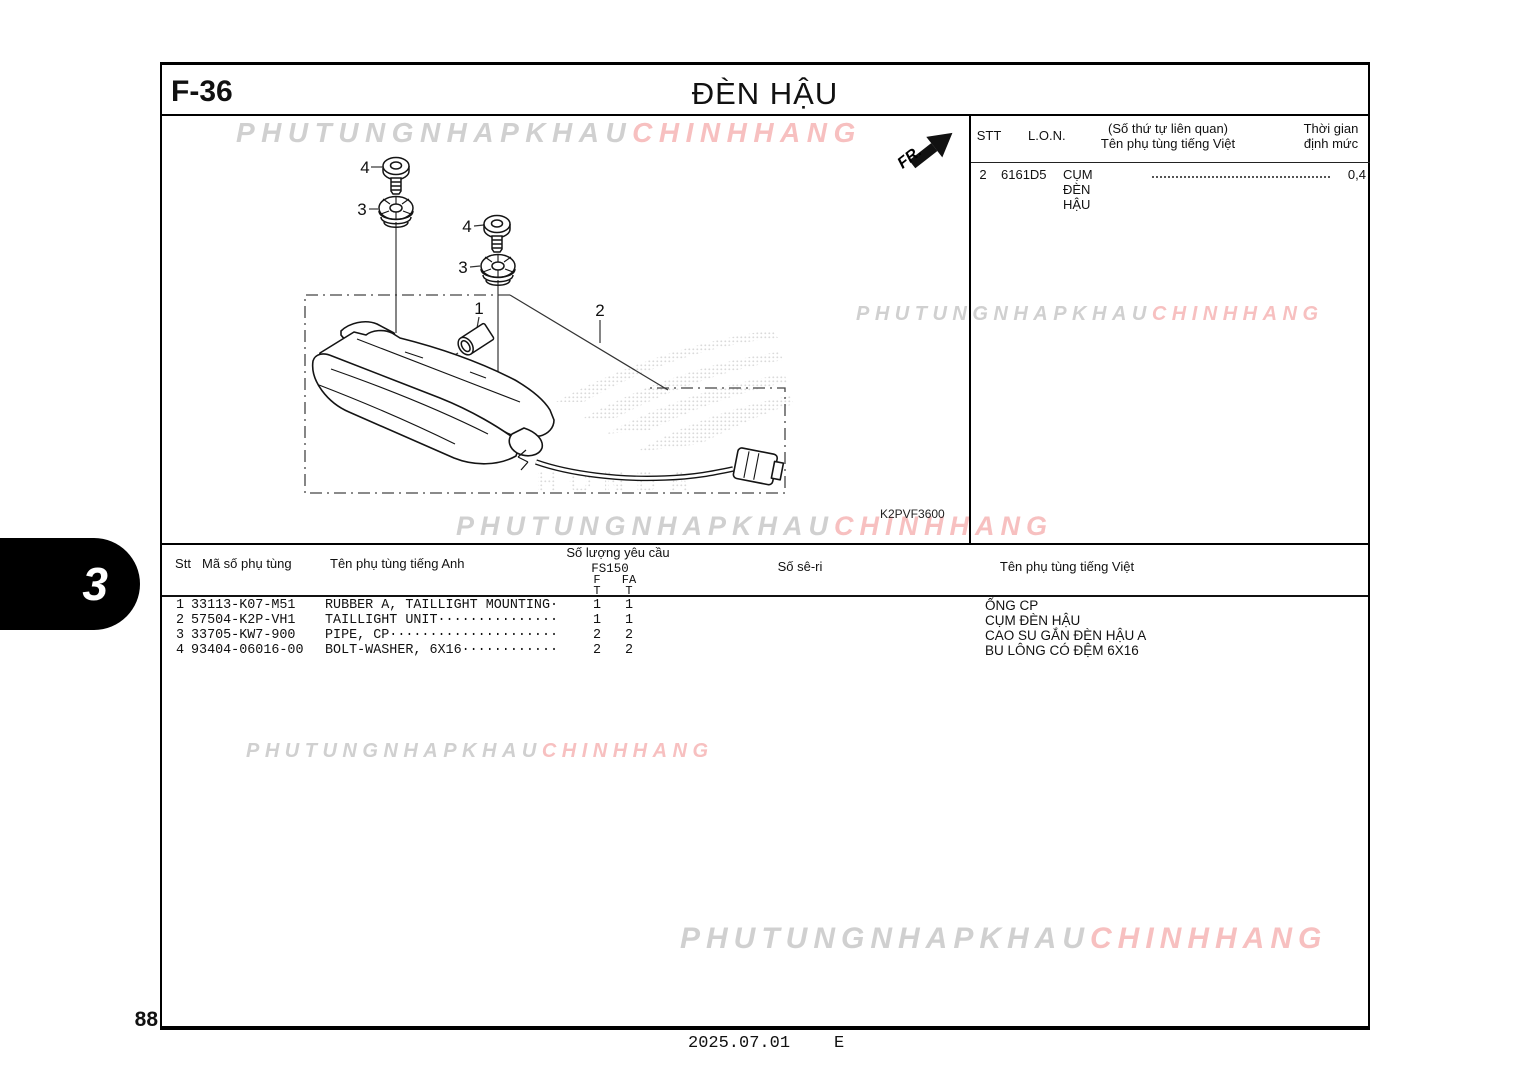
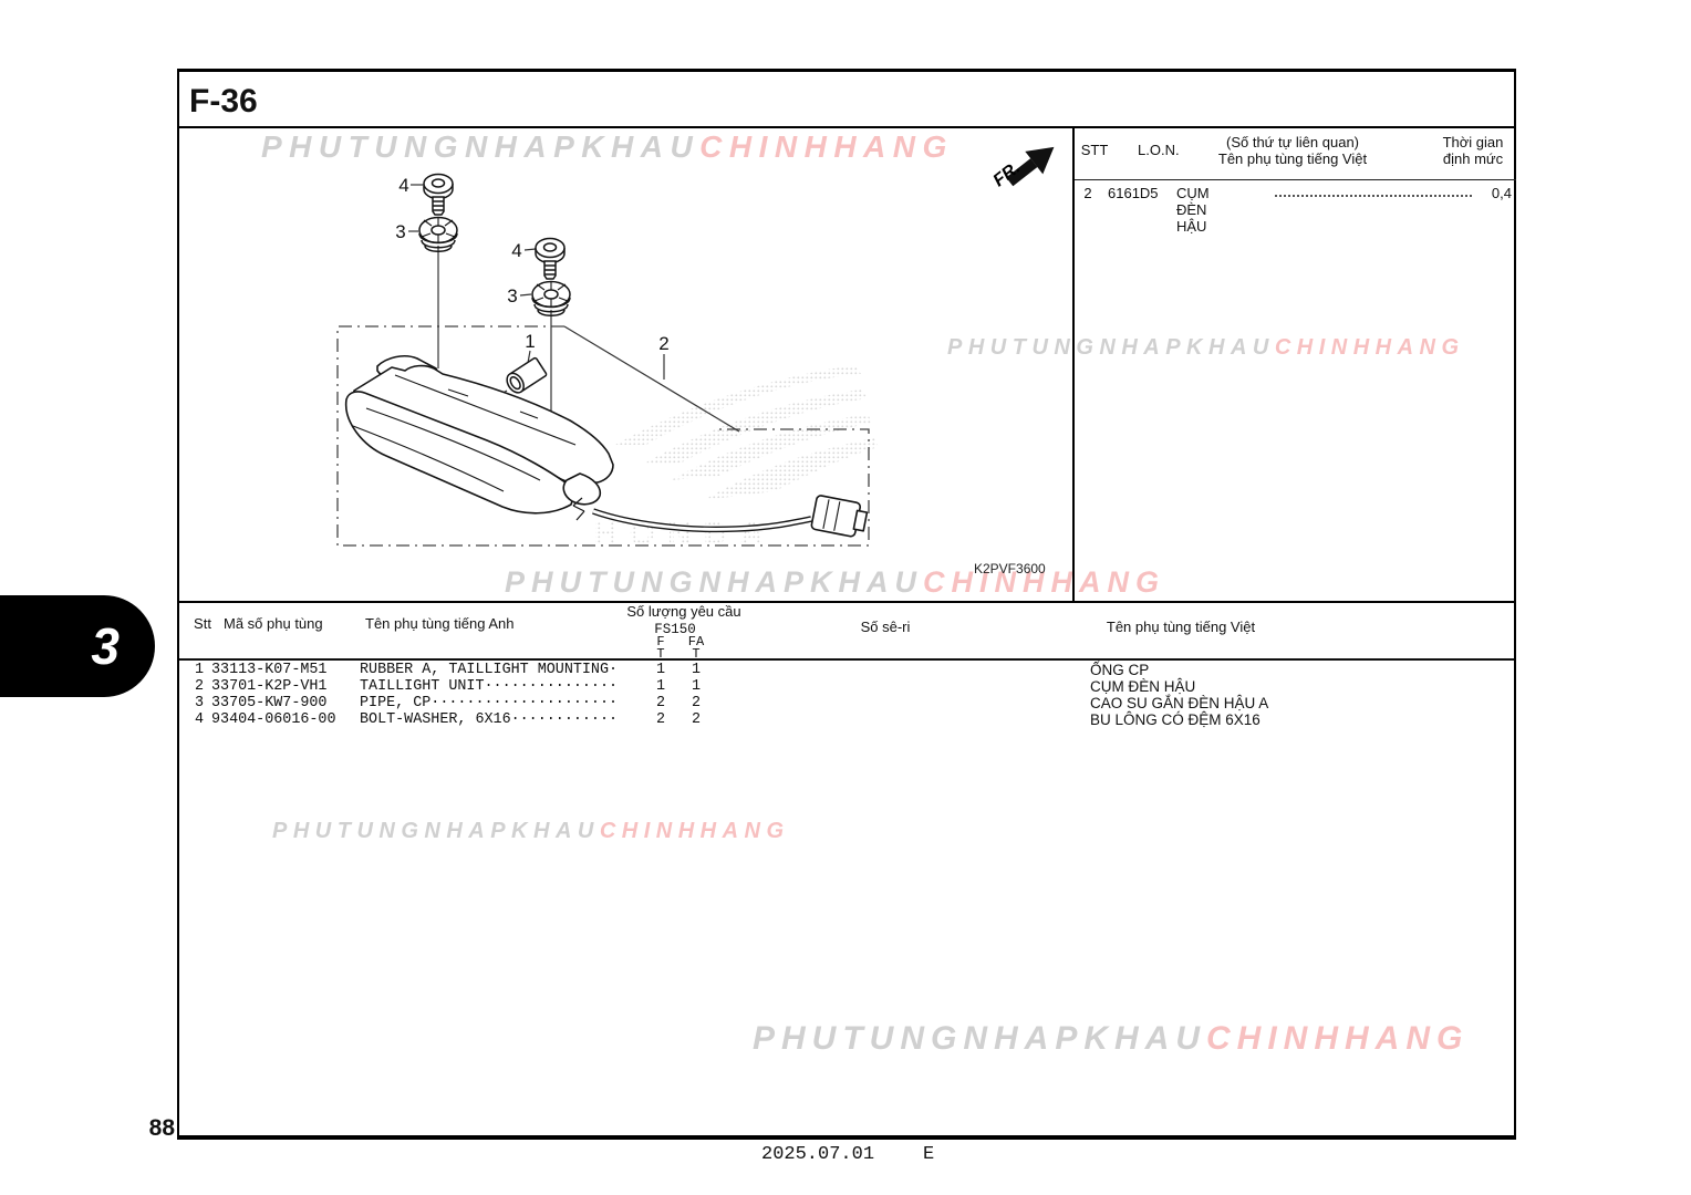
  PHUTUNGNHAPKHAUCHINHHANG
  PHUTUNGNHAPKHAUCHINHHANG
  PHUTUNGNHAPKHAUCHINHHANG
  PHUTUNGNHAPKHAUCHINHHANG
  PHUTUNGNHAPKHAUCHINHHANG
  HONDA
  4
  3
  4
  3
  1
  2
  K2PVF3600
  F-36
- ĐÈN HẬU
  STT
  L.O.N.
  (Số thứ tự liên quan)
  Tên phụ tùng tiếng Việt
  Thời gian
  định mức
  2
  6161D5
  CỤM ĐÈN HẬU
  0,4
  Stt
  Mã số phụ tùng
  Tên phụ tùng tiếng Anh
  Số lượng yêu cầu
  FS150
  F
  T
  FA
  T
  Số sê-ri
  Tên phụ tùng tiếng Việt
  1
  33113-K07-M51
  RUBBER A, TAILLIGHT MOUNTING·
  1
  1
  ỐNG CP
  2
- 57504-K2P-VH1
+ 33701-K2P-VH1
  TAILLIGHT UNIT···············
  1
  1
  CỤM ĐÈN HẬU
  3
  33705-KW7-900
  PIPE, CP·····················
  2
  2
  CAO SU GẮN ĐÈN HẬU A
  4
  93404-06016-00
  BOLT-WASHER, 6X16············
  2
  2
  BU LÔNG CÓ ĐỆM 6X16
  3
  88
  2025.07.01
  E
